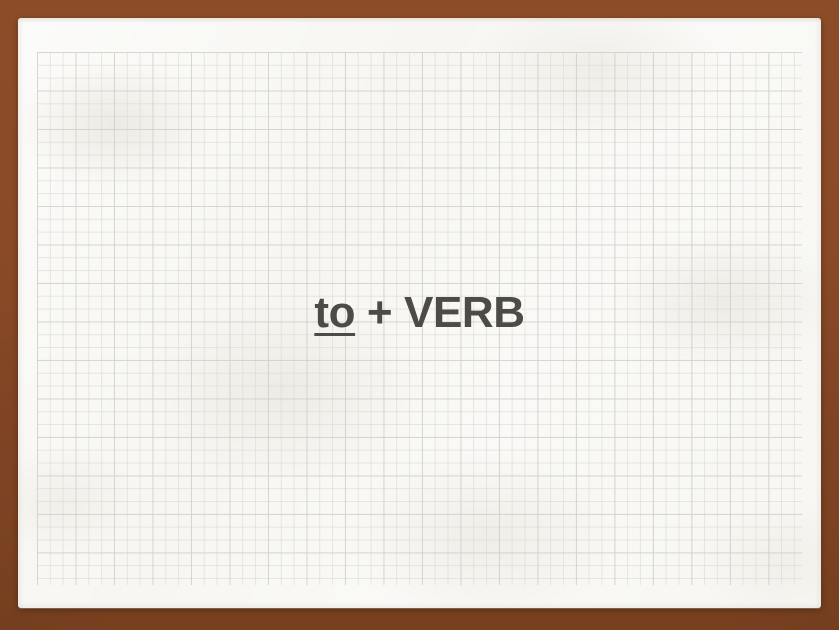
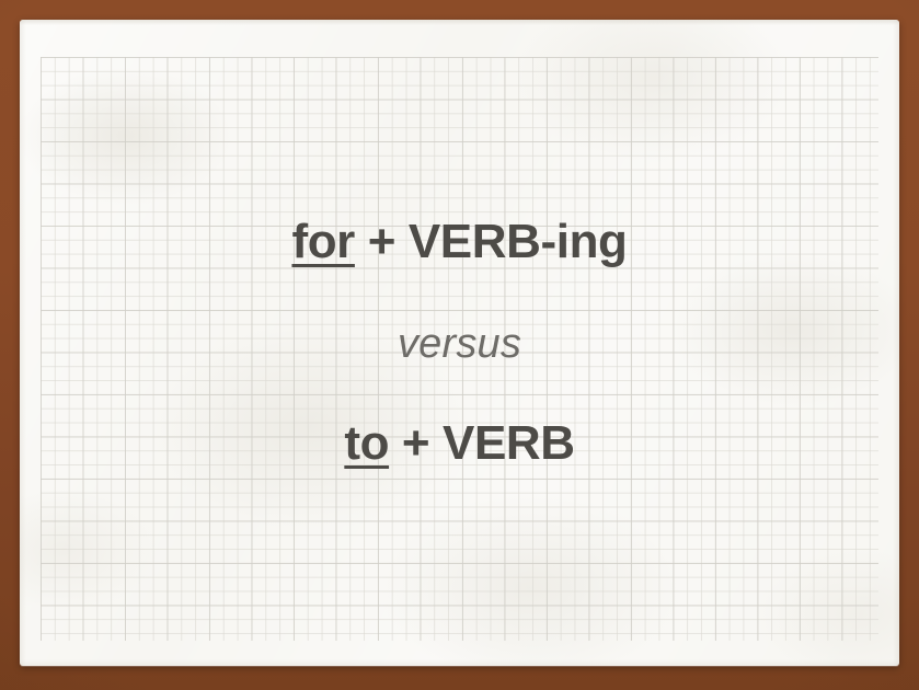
+ for + VERB-ing
+ versus
  to + VERB
